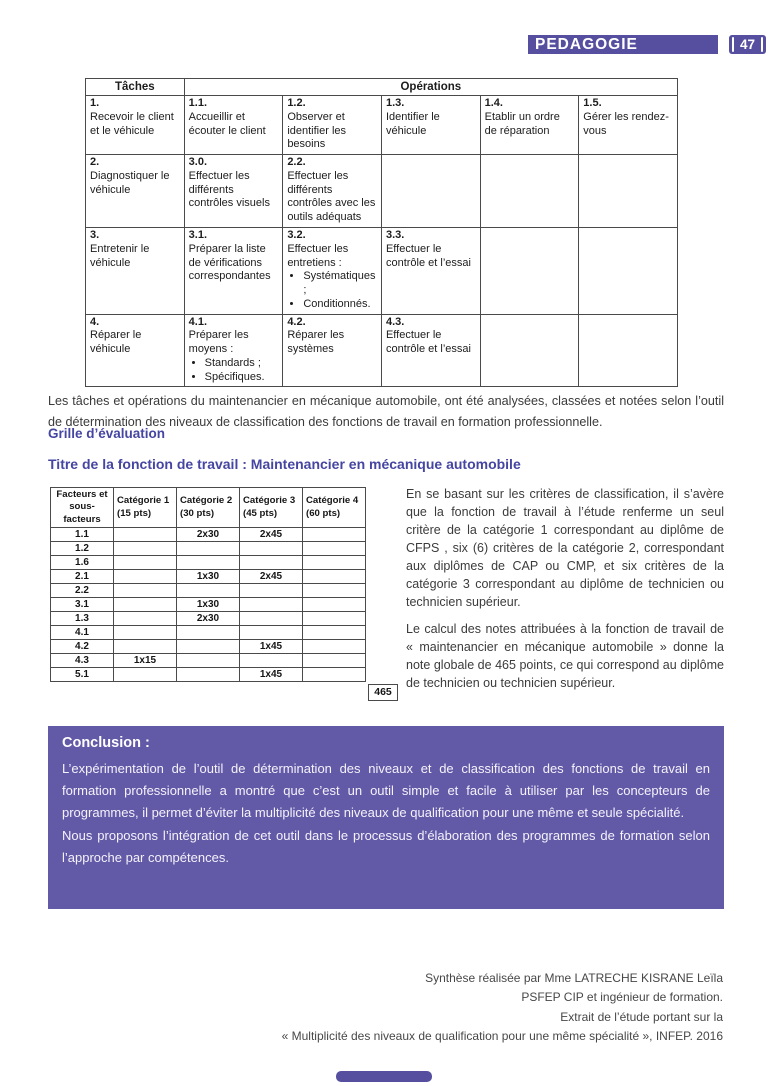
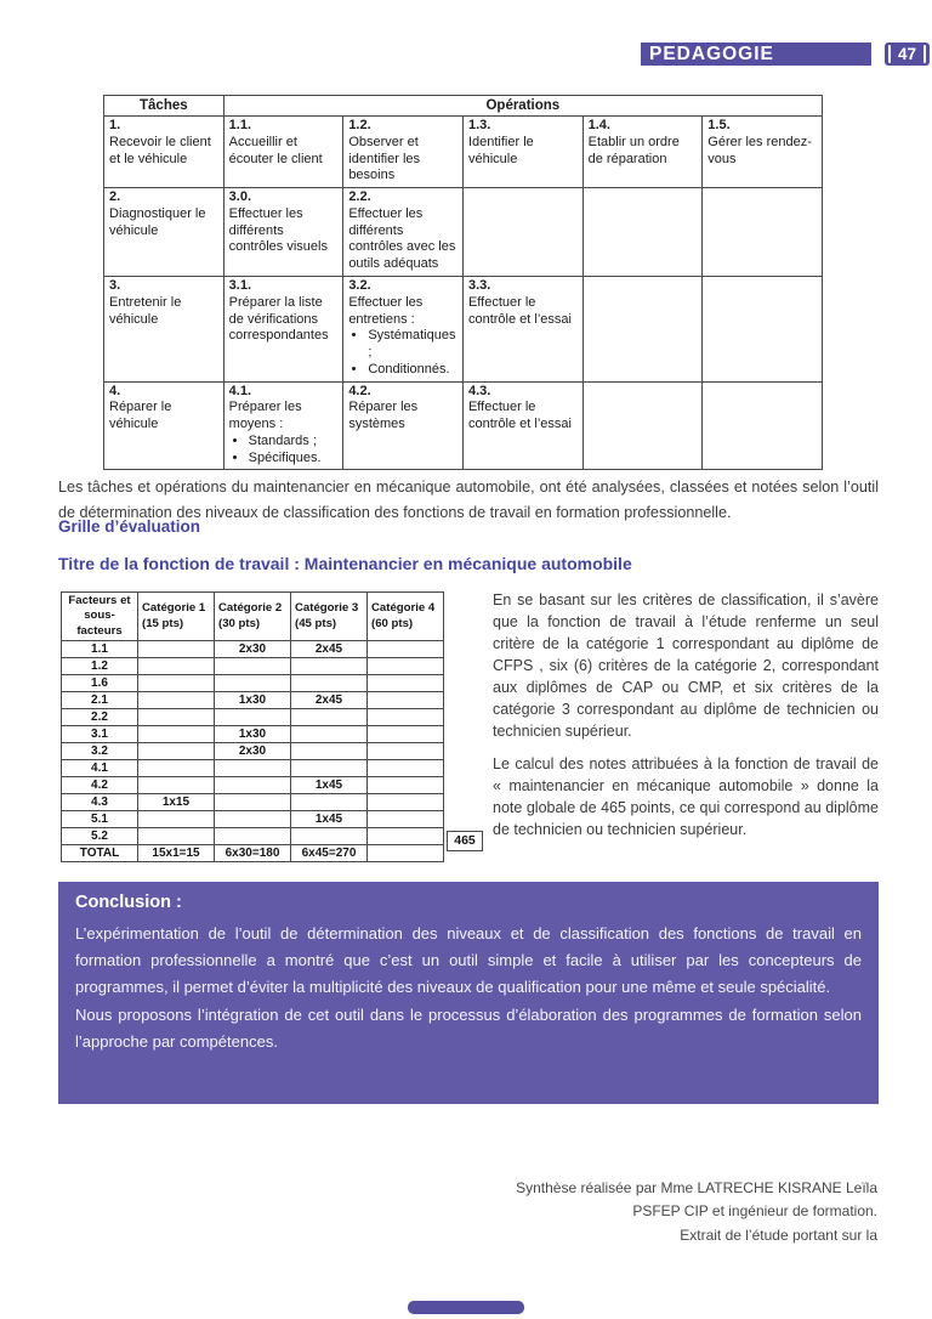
  PEDAGOGIE
  47
  Tâches	Opérations
  1.Recevoir le client et le véhicule	1.1.Accueillir et écouter le client	1.2.Observer et identifier les besoins	1.3.Identifier le véhicule	1.4.Etablir un ordre de réparation	1.5.Gérer les rendez-vous
  2.Diagnostiquer le véhicule	3.0.Effectuer les différents contrôles visuels	2.2.Effectuer les différents contrôles avec les outils adéquats
  3.Entretenir le véhicule	3.1.Préparer la liste de vérifications correspondantes	3.2.Effectuer les entretiens :Systématiques ;Conditionnés.	3.3.Effectuer le contrôle et l’essai
  4.Réparer le véhicule	4.1.Préparer les moyens :Standards ;Spécifiques.	4.2.Réparer les systèmes	4.3.Effectuer le contrôle et l’essai
  Les tâches et opérations du maintenancier en mécanique automobile, ont été analysées, classées et notées selon l’outil de détermination des niveaux de classification des fonctions de travail en formation professionnelle.
  Grille d’évaluation
  Titre de la fonction de travail : Maintenancier en mécanique automobile
  Facteurs et sous-facteurs	Catégorie 1 (15 pts)	Catégorie 2 (30 pts)	Catégorie 3 (45 pts)	Catégorie 4 (60 pts)
  1.1		2x30	2x45
  1.2
  1.6
  2.1		1x30	2x45
  2.2
  3.1		1x30
- 1.3		2x30
+ 3.2		2x30
  4.1
  4.2			1x45
  4.3	1x15
  5.1			1x45
+ 5.2
+ TOTAL	15x1=15	6x30=180	6x45=270
  465
  En se basant sur les critères de classification, il s’avère que la fonction de travail à l’étude renferme un seul critère de la catégorie 1 correspondant au diplôme de CFPS , six (6) critères de la catégorie 2, correspondant aux diplômes de CAP ou CMP, et six critères de la catégorie 3 correspondant au diplôme de technicien ou technicien supérieur.
  Le calcul des notes attribuées à la fonction de travail de « maintenancier en mécanique automobile » donne la note globale de 465 points, ce qui correspond au diplôme de technicien ou technicien supérieur.
  Conclusion :
  L’expérimentation de l’outil de détermination des niveaux et de classification des fonctions de travail en formation professionnelle a montré que c’est un outil simple et facile à utiliser par les concepteurs de programmes, il permet d’éviter la multiplicité des niveaux de qualification pour une même et seule spécialité.
  Nous proposons l’intégration de cet outil dans le processus d’élaboration des programmes de formation selon l’approche par compétences.
  Synthèse réalisée par Mme LATRECHE KISRANE Leïla
  PSFEP CIP et ingénieur de formation.
  Extrait de l’étude portant sur la
- « Multiplicité des niveaux de qualification pour une même spécialité », INFEP. 2016
